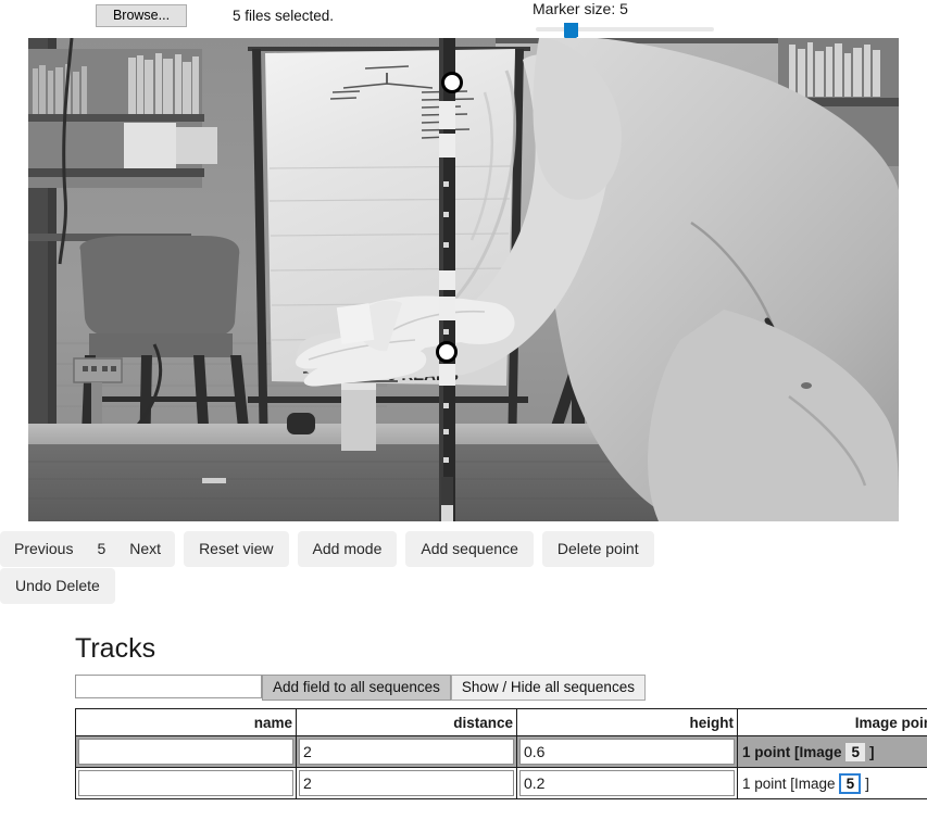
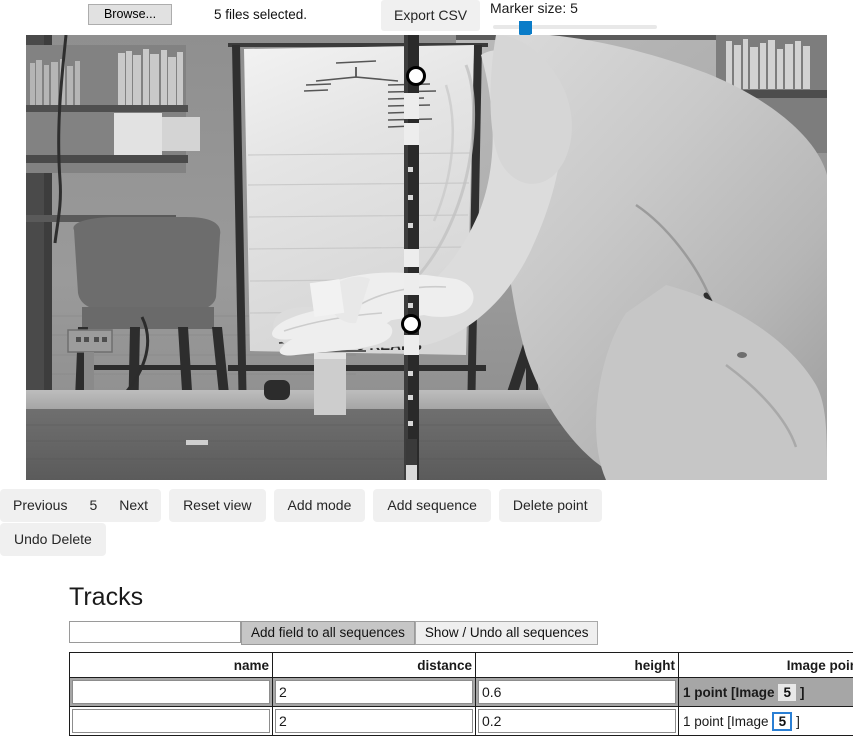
  Browse...
  5 files selected.
+ Export CSV
  Marker size: 5
  Previous 5 Next Reset view Add mode Add sequence Delete point
  Undo Delete
  Tracks
- Add field to all sequences Show / Hide all sequences
+ Add field to all sequences Show / Undo all sequences
  name	distance	height	Image poi
  	2	0.6	1 point [Image 5 ]
  	2	0.2	1 point [Image 5 ]
